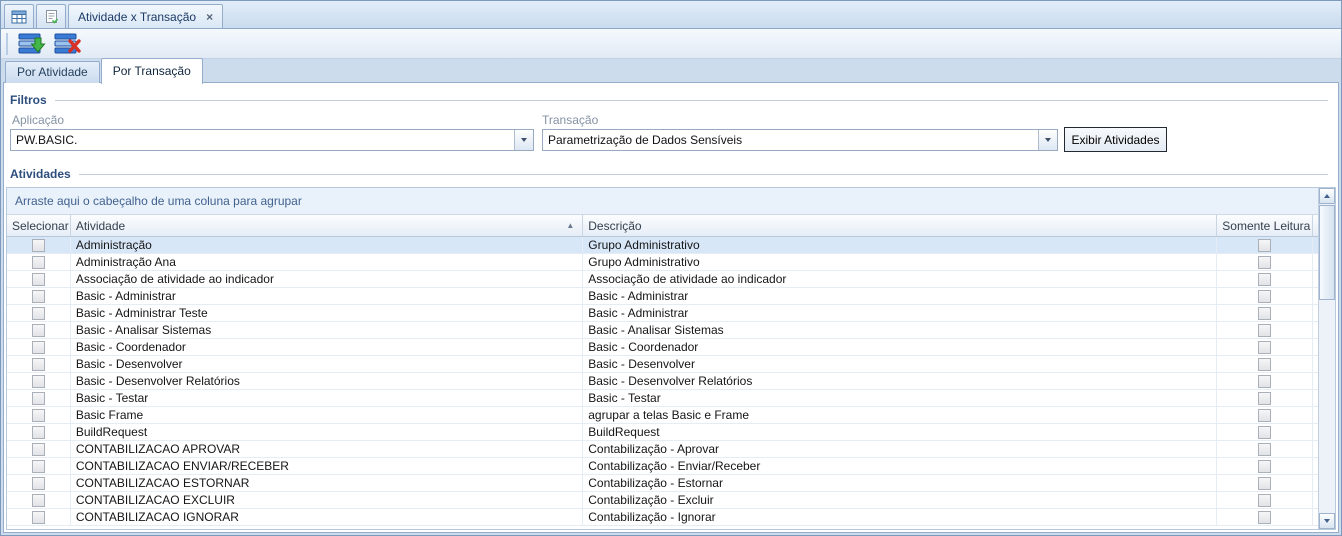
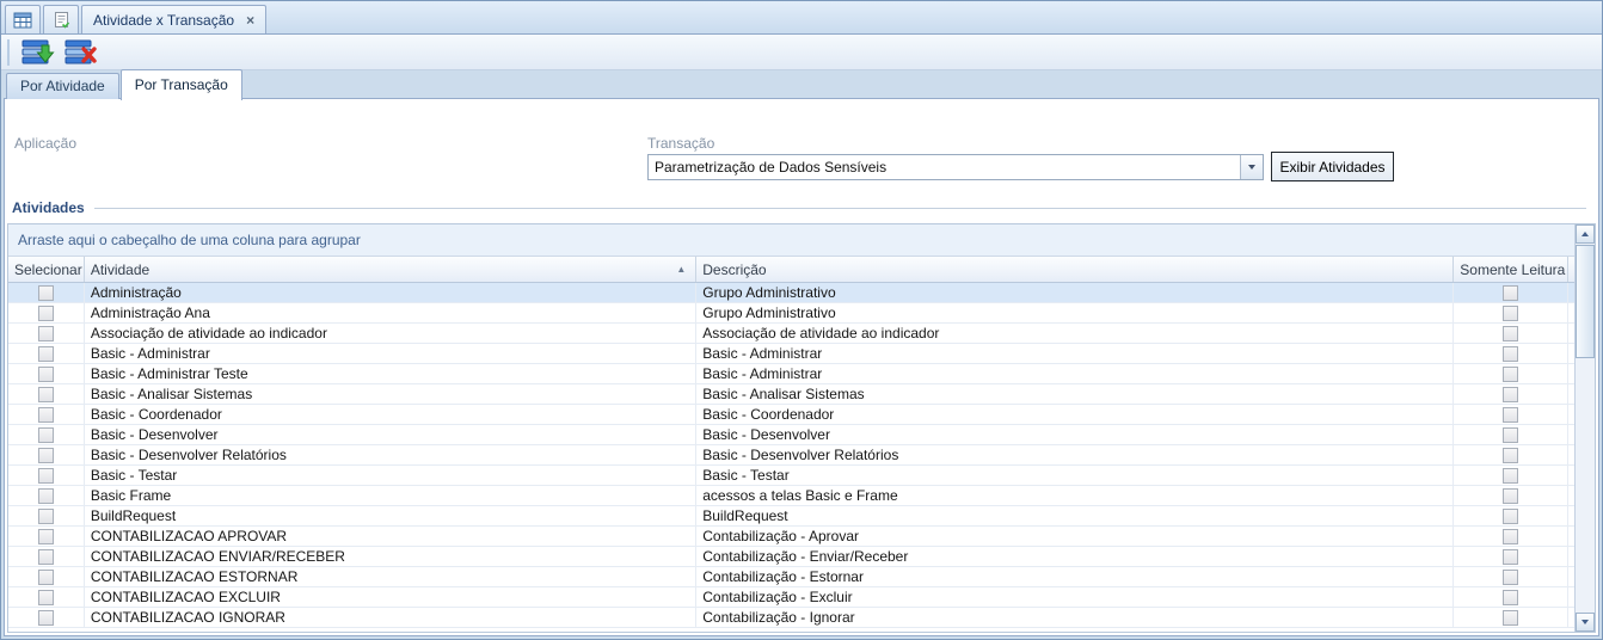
  Atividade x Transação
  ×
  Por Atividade
  Por Transação
- Filtros
  Aplicação
  Transação
- PW.BASIC.
  Parametrização de Dados Sensíveis
  Exibir Atividades
  Atividades
  Arraste aqui o cabeçalho de uma coluna para agrupar
  Selecionar
  Atividade
  ▲
  Descrição
  Somente Leitura
  Administração
  Grupo Administrativo
  Administração Ana
  Grupo Administrativo
  Associação de atividade ao indicador
  Associação de atividade ao indicador
  Basic - Administrar
  Basic - Administrar
  Basic - Administrar Teste
  Basic - Administrar
  Basic - Analisar Sistemas
  Basic - Analisar Sistemas
  Basic - Coordenador
  Basic - Coordenador
  Basic - Desenvolver
  Basic - Desenvolver
  Basic - Desenvolver Relatórios
  Basic - Desenvolver Relatórios
  Basic - Testar
  Basic - Testar
  Basic Frame
- agrupar a telas Basic e Frame
+ acessos a telas Basic e Frame
  BuildRequest
  BuildRequest
  CONTABILIZACAO APROVAR
  Contabilização - Aprovar
  CONTABILIZACAO ENVIAR/RECEBER
  Contabilização - Enviar/Receber
  CONTABILIZACAO ESTORNAR
  Contabilização - Estornar
  CONTABILIZACAO EXCLUIR
  Contabilização - Excluir
  CONTABILIZACAO IGNORAR
  Contabilização - Ignorar
